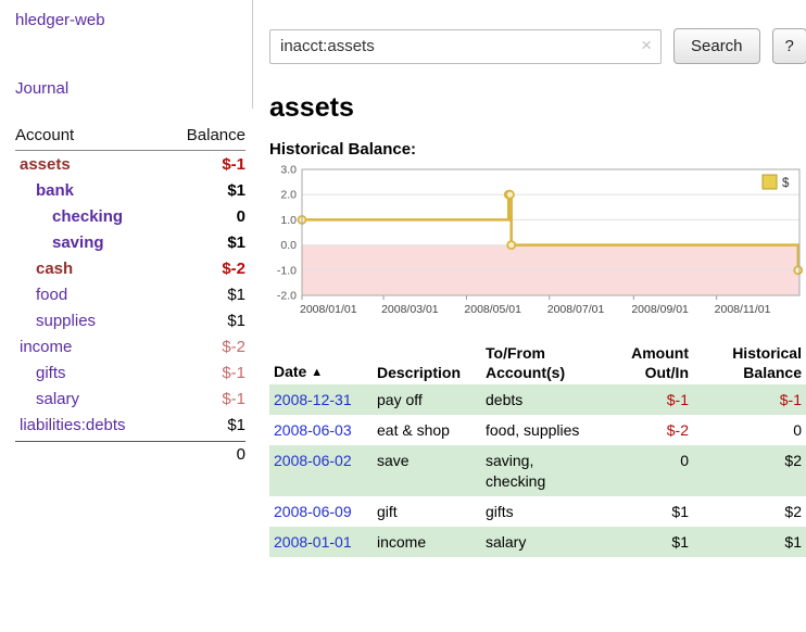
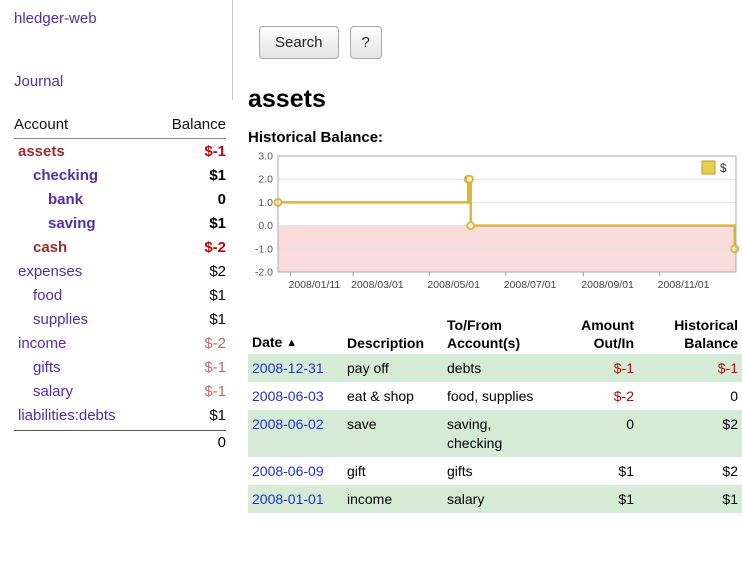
  hledger-web
  Journal
  Account
  Balance
  assets
  $-1
- bank
+ checking
  $1
- checking
+ bank
  0
  saving
  $1
  cash
  $-2
+ expenses
+ $2
  food
  $1
  supplies
  $1
  income
  $-2
  gifts
  $-1
  salary
  $-1
  liabilities:debts
  $1
  0
- inacct:assets
- ×
  Search
  ?
  assets
  Historical Balance:
  3.0
  2.0
  1.0
  0.0
  -1.0
  -2.0
- 2008/01/01
+ 2008/01/11
  2008/03/01
  2008/05/01
  2008/07/01
  2008/09/01
  2008/11/01
  $
  Date ▲	Description	To/From Account(s)	Amount Out/In	Historical Balance
  2008-12-31	pay off	debts	$-1	$-1
  2008-06-03	eat & shop	food, supplies	$-2	0
  2008-06-02	save	saving, checking	0	$2
  2008-06-09	gift	gifts	$1	$2
  2008-01-01	income	salary	$1	$1
